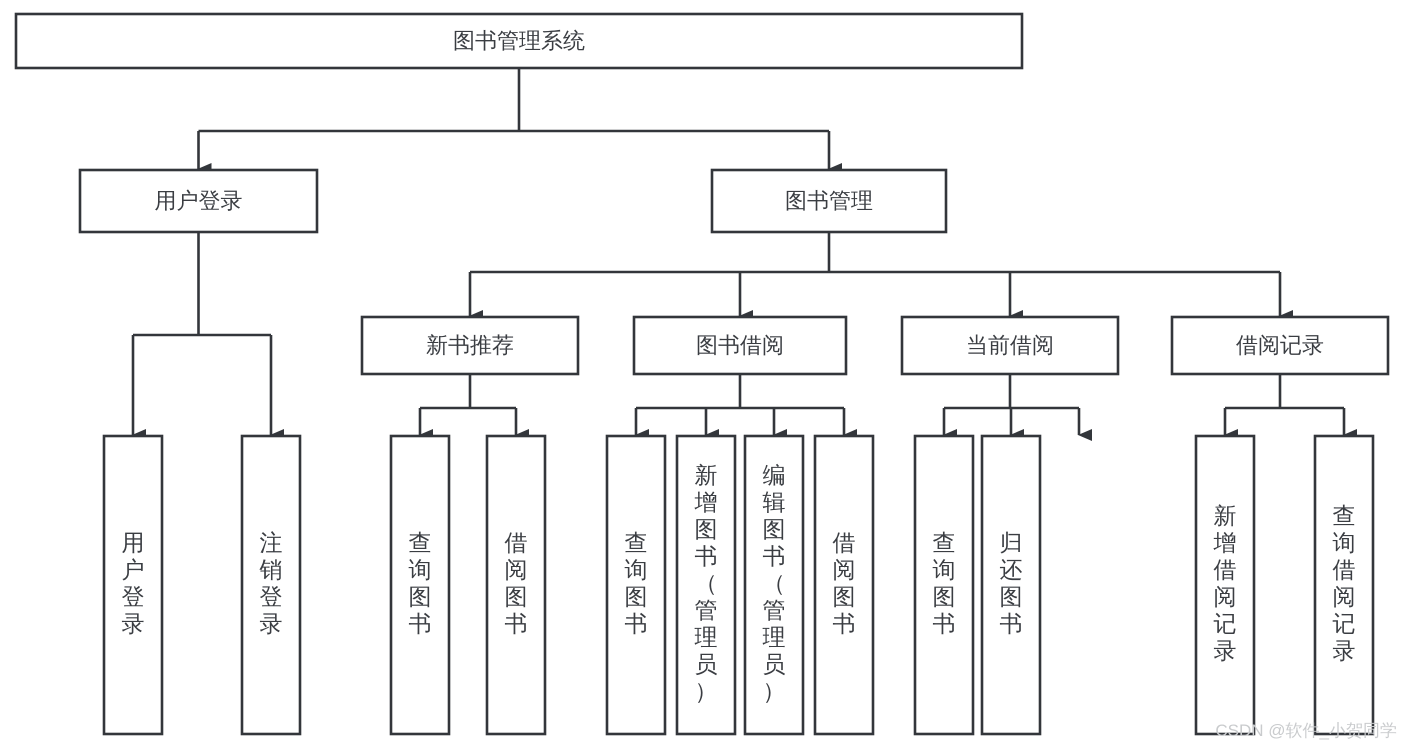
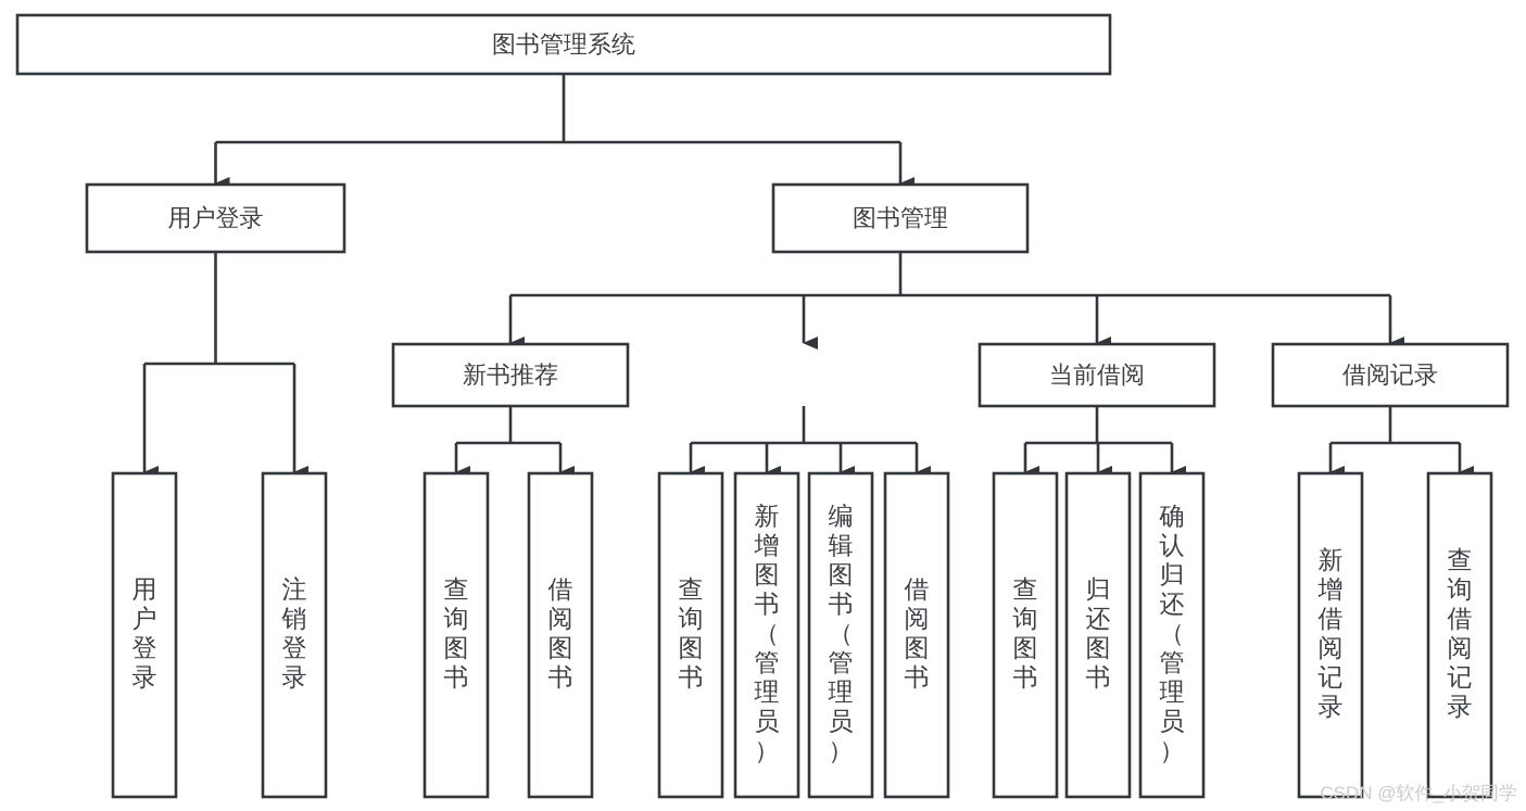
  图书管理系统
  用户登录
  图书管理
  新书推荐
- 图书借阅
  当前借阅
  借阅记录
  用户登录
  注销登录
  查询图书
  借阅图书
  查询图书
  新增图书（管理员）
  编辑图书（管理员）
  借阅图书
  查询图书
  归还图书
+ 确认归还（管理员）
  新增借阅记录
  查询借阅记录
  CSDN @软件_小贺同学
